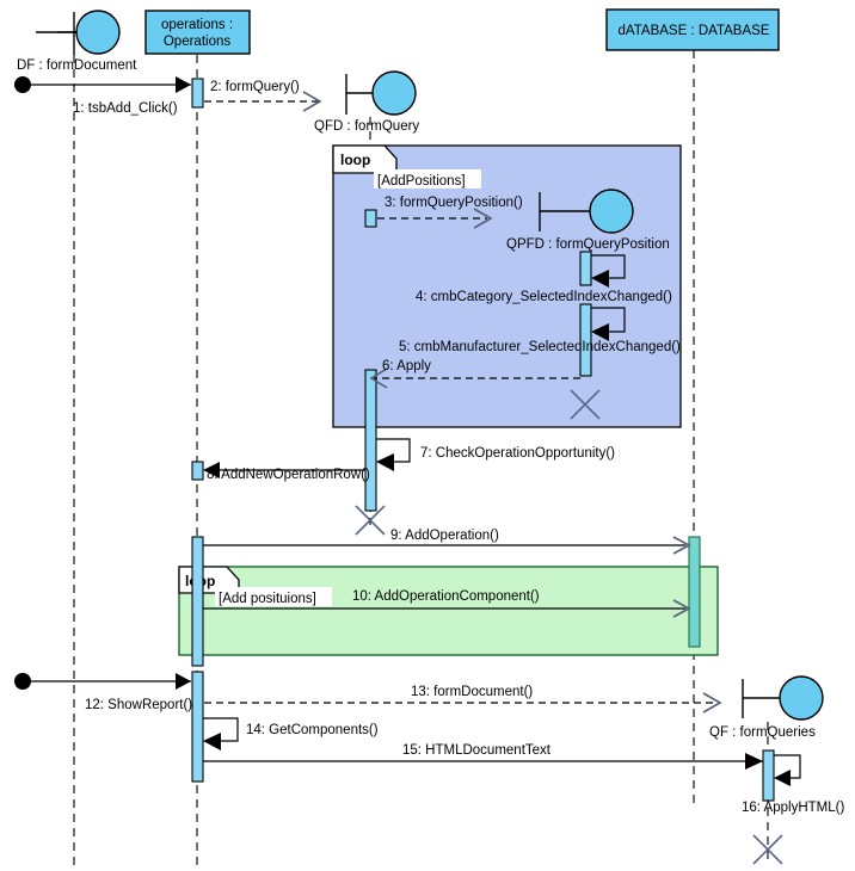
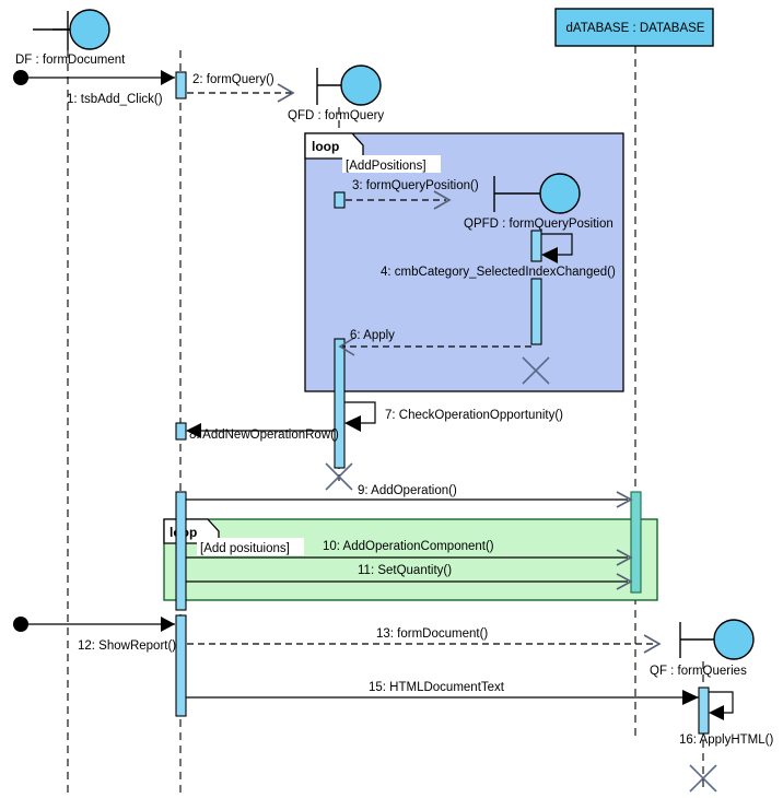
  loop
  [AddPositions]
  [Add posituions]
  DF : formDocument
- operations :
- Operations
  QFD : formQuery
  QPFD : formQueryPosition
  dATABASE : DATABASE
  QF : formQueries
  1: tsbAdd_Click()
  2: formQuery()
  3: formQueryPosition()
  4: cmbCategory_SelectedIndexChanged()
- 5: cmbManufacturer_SelectedIndexChanged()
  6: Apply
  7: CheckOperationOpportunity()
  8: AddNewOperationRow()
  9: AddOperation()
  10: AddOperationComponent()
+ 11: SetQuantity()
  12: ShowReport()
  13: formDocument()
- 14: GetComponents()
  15: HTMLDocumentText
  16: ApplyHTML()
